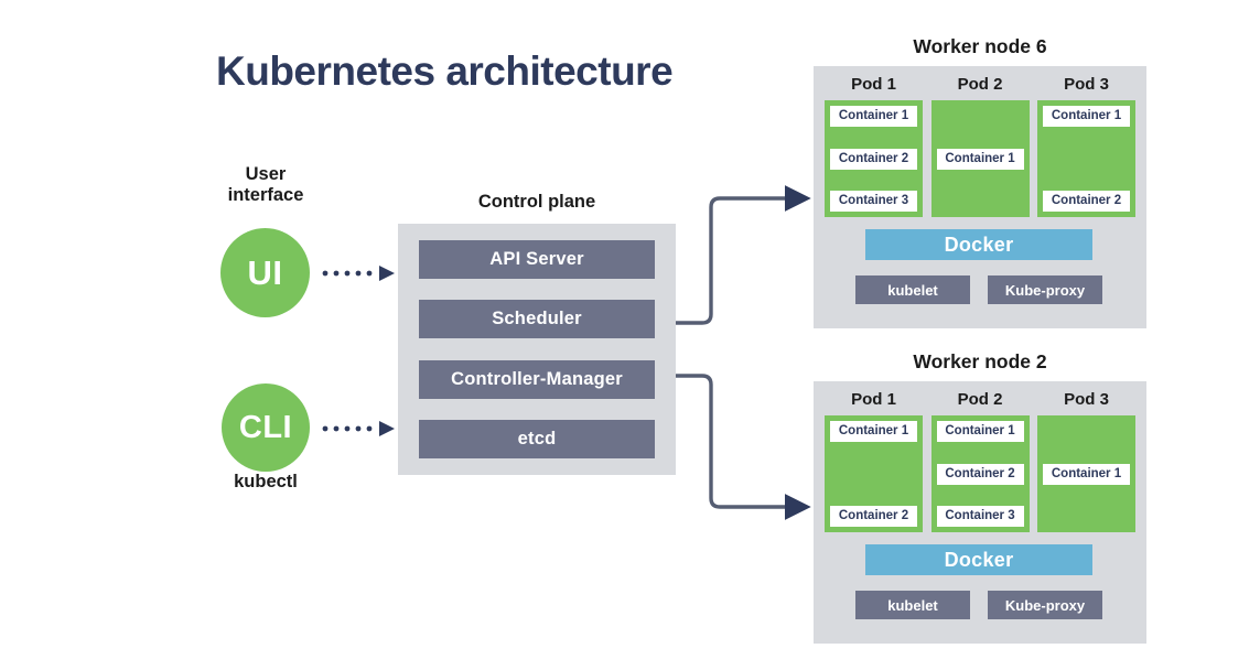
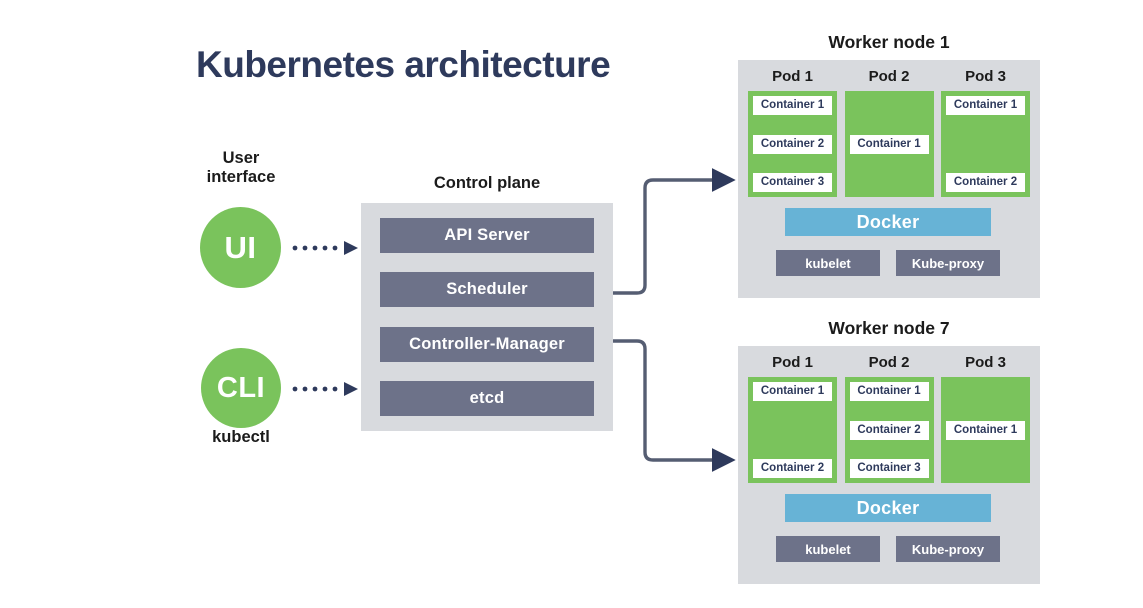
  Kubernetes architecture
  User
  interface
  UI
  CLI
  kubectl
  Control plane
  API Server
  Scheduler
  Controller-Manager
  etcd
- Worker node 6
+ Worker node 1
  Pod 1
  Container 1
  Container 2
  Container 3
  Pod 2
  Container 1
  Pod 3
  Container 1
  Container 2
  Docker
  kubelet
  Kube-proxy
- Worker node 2
+ Worker node 7
  Pod 1
  Container 1
  Container 2
  Pod 2
  Container 1
  Container 2
  Container 3
  Pod 3
  Container 1
  Docker
  kubelet
  Kube-proxy
